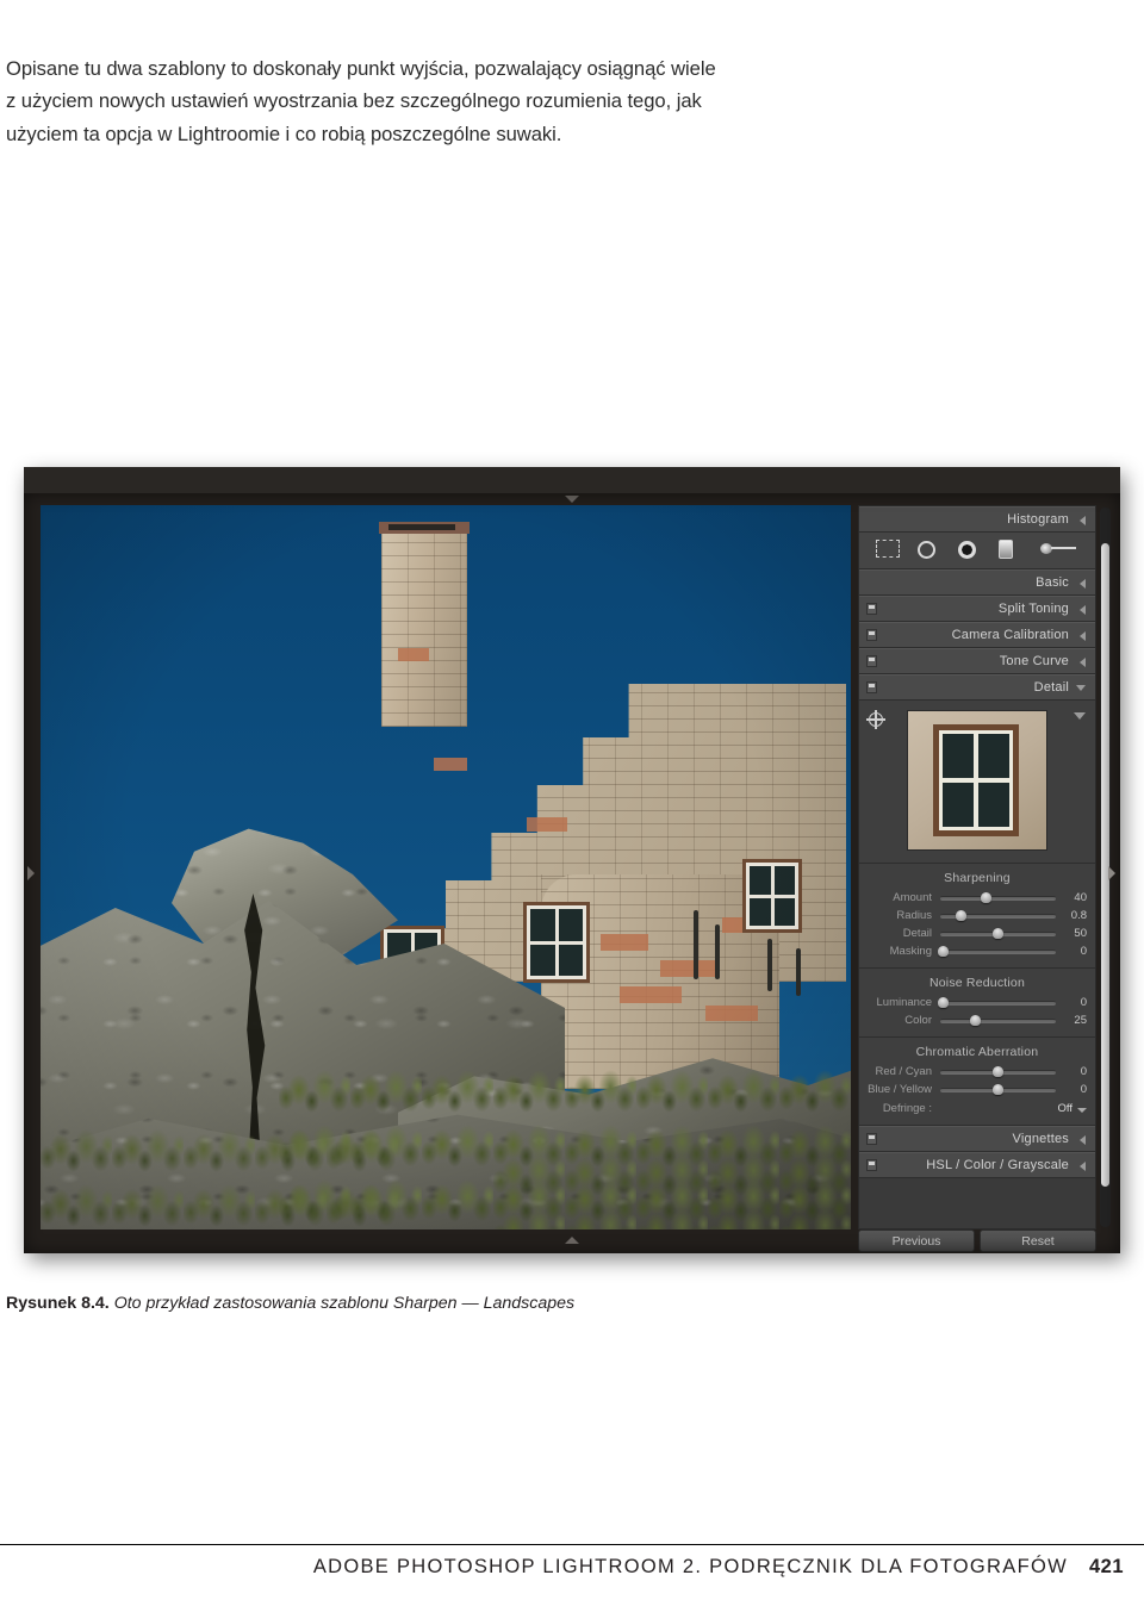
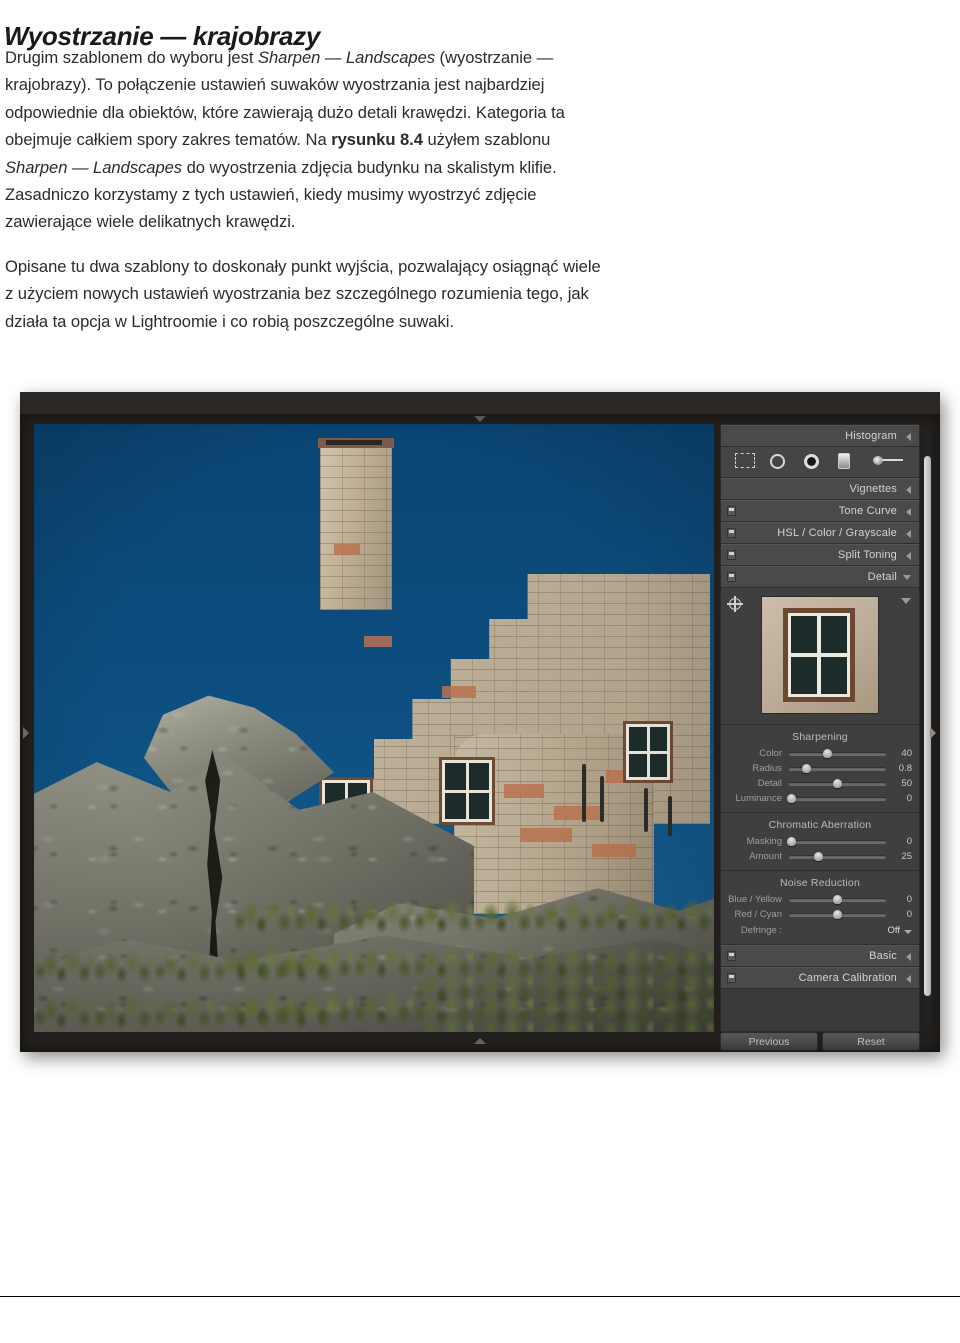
+ Wyostrzanie — krajobrazy
+ Drugim szablonem do wyboru jest Sharpen — Landscapes (wyostrzanie — krajobrazy). To połączenie ustawień suwaków wyostrzania jest najbardziej odpowiednie dla obiektów, które zawierają dużo detali krawędzi. Kategoria ta obejmuje całkiem spory zakres tematów. Na rysunku 8.4 użyłem szablonu Sharpen — Landscapes do wyostrzenia zdjęcia budynku na skalistym klifie. Zasadniczo korzystamy z tych ustawień, kiedy musimy wyostrzyć zdjęcie zawierające wiele delikatnych krawędzi.
- Opisane tu dwa szablony to doskonały punkt wyjścia, pozwalający osiągnąć wiele z użyciem nowych ustawień wyostrzania bez szczególnego rozumienia tego, jak użyciem ta opcja w Lightroomie i co robią poszczególne suwaki.
+ Opisane tu dwa szablony to doskonały punkt wyjścia, pozwalający osiągnąć wiele z użyciem nowych ustawień wyostrzania bez szczególnego rozumienia tego, jak działa ta opcja w Lightroomie i co robią poszczególne suwaki.
  Histogram
- Basic
+ Vignettes
- Split Toning
+ Tone Curve
- Camera Calibration
+ HSL / Color / Grayscale
- Tone Curve
+ Split Toning
  Detail
  Sharpening
- Amount
+ Color
  40
  Radius
  0.8
  Detail
  50
- Masking
+ Luminance
  0
- Noise Reduction
+ Chromatic Aberration
- Luminance
+ Masking
  0
- Color
+ Amount
  25
- Chromatic Aberration
+ Noise Reduction
- Red / Cyan
+ Blue / Yellow
  0
- Blue / Yellow
+ Red / Cyan
  0
  Defringe :
  Off
- Vignettes
+ Basic
- HSL / Color / Grayscale
+ Camera Calibration
  Previous
  Reset
- Rysunek 8.4. Oto przykład zastosowania szablonu Sharpen — Landscapes
- ADOBE PHOTOSHOP LIGHTROOM 2. PODRĘCZNIK DLA FOTOGRAFÓW 421
